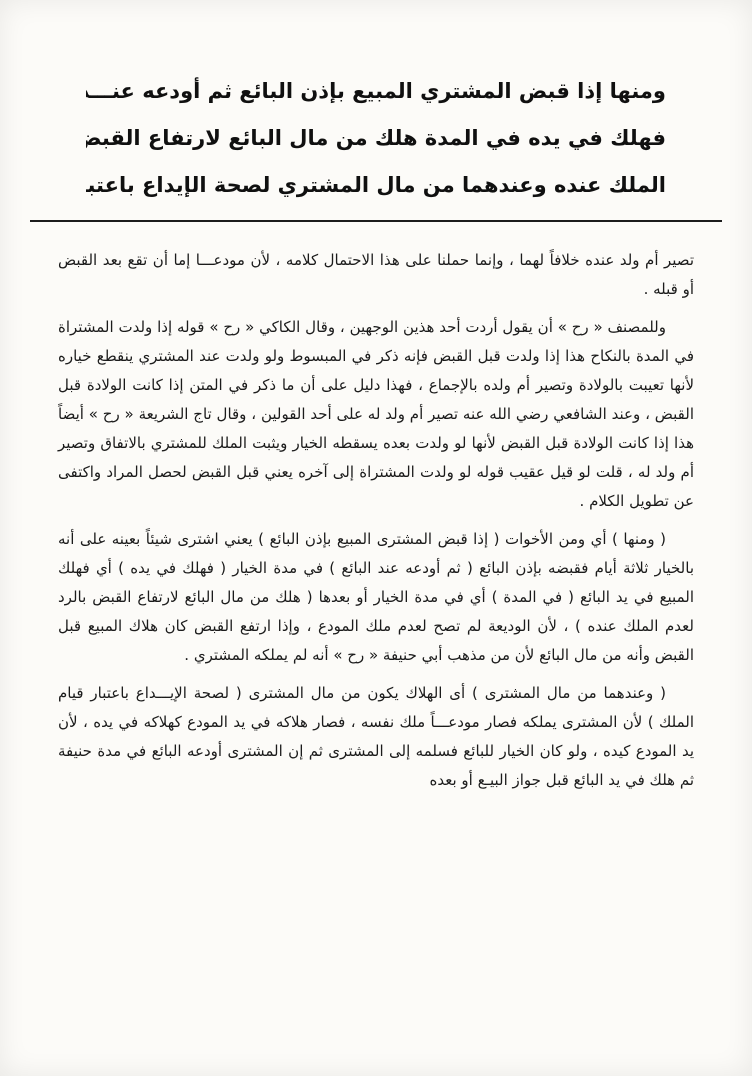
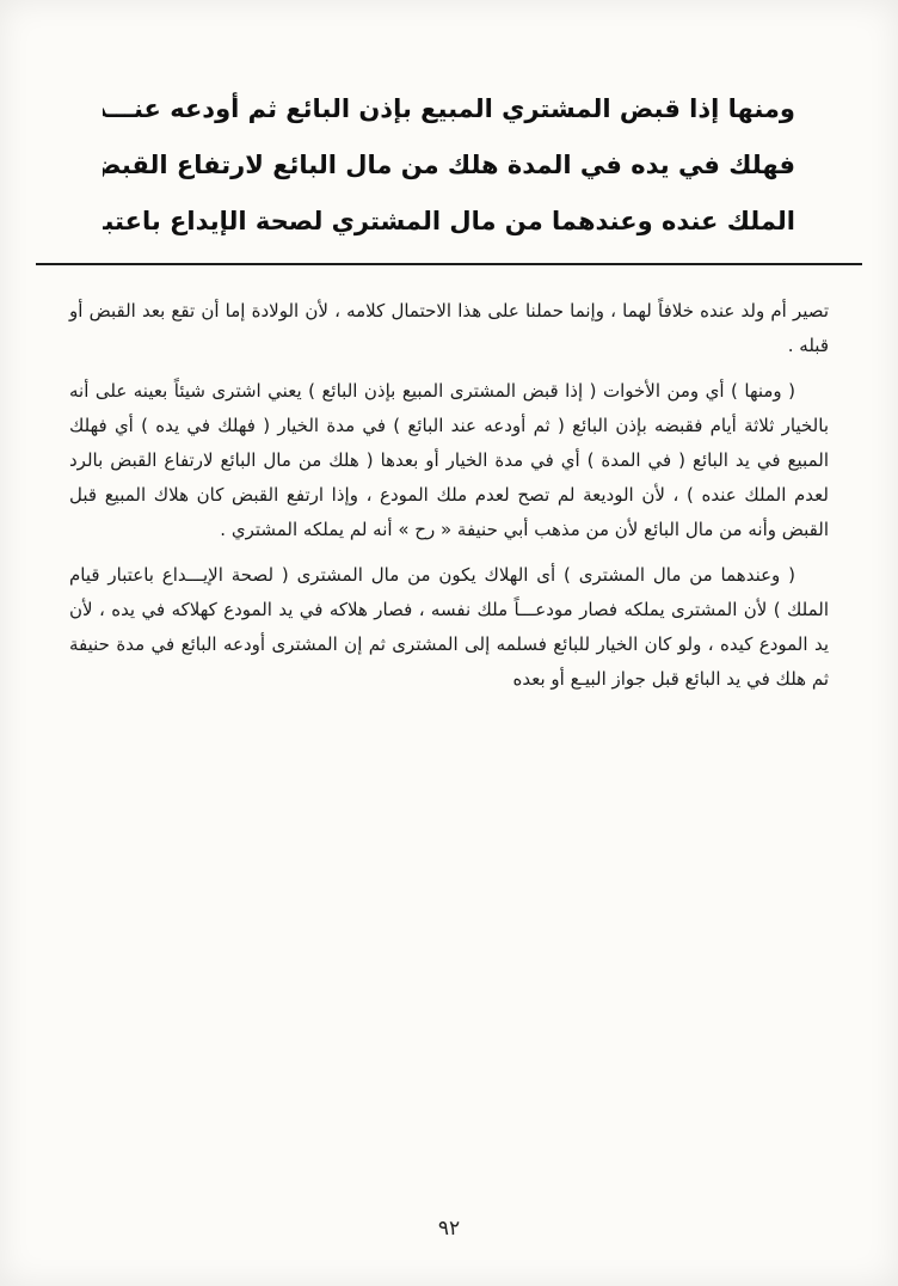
  ومنها إذا قبض المشتري المبيع بإذن البائع ثم أودعه عنـــ
  فهلك في يده في المدة هلك من مال البائع لارتفاع القبض
  الملك عنده وعندهما من مال المشتري لصحة الإيداع باعتب
- تصير أم ولد عنده خلافاً لهما ، وإنما حملنا على هذا الاحتمال كلامه ، لأن مودعـــا إما أن تقع بعد القبض أو قبله .
+ تصير أم ولد عنده خلافاً لهما ، وإنما حملنا على هذا الاحتمال كلامه ، لأن الولادة إما أن تقع بعد القبض أو قبله .
- وللمصنف « رح » أن يقول أردت أحد هذين الوجهين ، وقال الكاكي « رح » قوله إذا ولدت المشتراة في المدة بالنكاح هذا إذا ولدت قبل القبض فإنه ذكر في المبسوط ولو ولدت عند المشتري ينقطع خياره لأنها تعيبت بالولادة وتصير أم ولده بالإجماع ، فهذا دليل على أن ما ذكر في المتن إذا كانت الولادة قبل القبض ، وعند الشافعي رضي الله عنه تصير أم ولد له على أحد القولين ، وقال تاج الشريعة « رح » أيضاً هذا إذا كانت الولادة قبل القبض لأنها لو ولدت بعده يسقطه الخيار ويثبت الملك للمشتري بالاتفاق وتصير أم ولد له ، قلت لو قيل عقيب قوله لو ولدت المشتراة إلى آخره يعني قبل القبض لحصل المراد واكتفى عن تطويل الكلام .
  ( ومنها ) أي ومن الأخوات ( إذا قبض المشترى المبيع بإذن البائع ) يعني اشترى شيئاً بعينه على أنه بالخيار ثلاثة أيام فقبضه بإذن البائع ( ثم أودعه عند البائع ) في مدة الخيار ( فهلك في يده ) أي فهلك المبيع في يد البائع ( في المدة ) أي في مدة الخيار أو بعدها ( هلك من مال البائع لارتفاع القبض بالرد لعدم الملك عنده ) ، لأن الوديعة لم تصح لعدم ملك المودع ، وإذا ارتفع القبض كان هلاك المبيع قبل القبض وأنه من مال البائع لأن من مذهب أبي حنيفة « رح » أنه لم يملكه المشتري .
  ( وعندهما من مال المشترى ) أى الهلاك يكون من مال المشترى ( لصحة الإيـــداع باعتبار قيام الملك ) لأن المشترى يملكه فصار مودعـــاً ملك نفسه ، فصار هلاكه في يد المودع كهلاكه في يده ، لأن يد المودع كيده ، ولو كان الخيار للبائع فسلمه إلى المشترى ثم إن المشترى أودعه البائع في مدة حنيفة ثم هلك في يد البائع قبل جواز البيـع أو بعده
+ ٩٢
